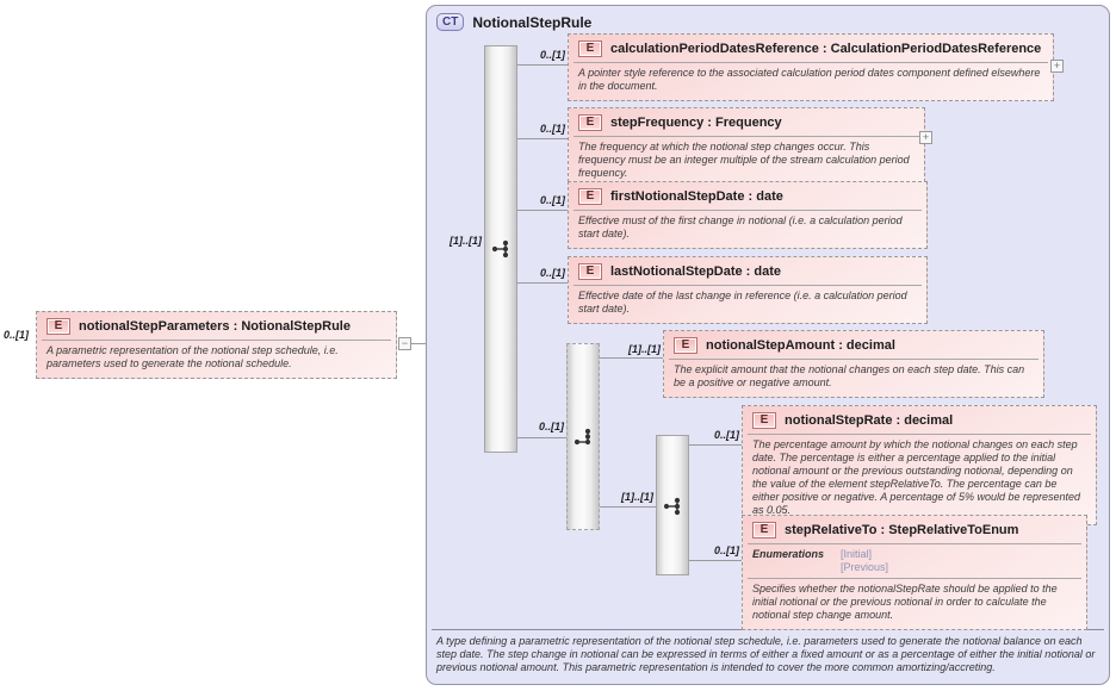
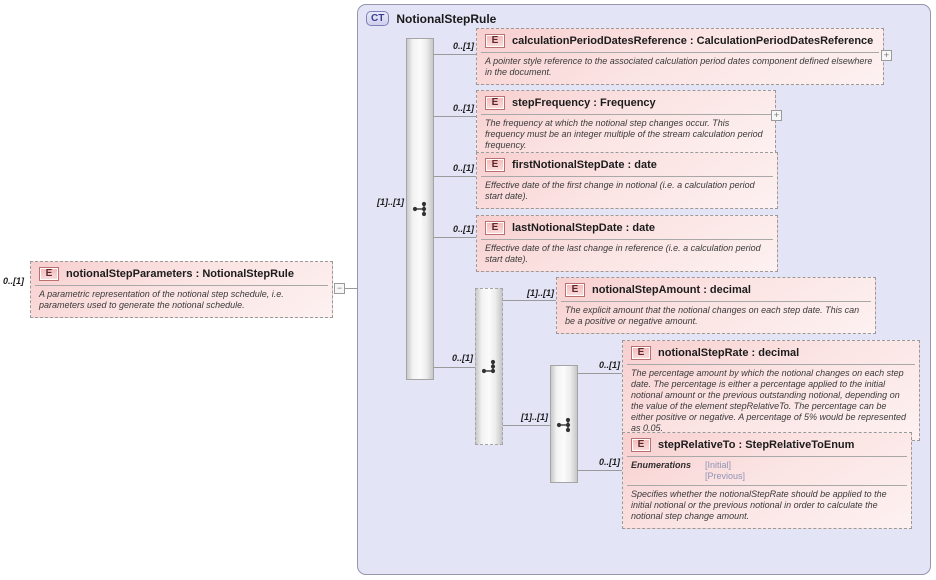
  0..[1]
  E
  notionalStepParameters : NotionalStepRule
  A parametric representation of the notional step schedule, i.e. parameters used to generate the notional schedule.
  −
  CT
  NotionalStepRule
- A type defining a parametric representation of the notional step schedule, i.e. parameters used to generate the notional balance on each step date. The step change in notional can be expressed in terms of either a fixed amount or as a percentage of either the initial notional or previous notional amount. This parametric representation is intended to cover the more common amortizing/accreting.
  [1]..[1]
  0..[1]
  E
  calculationPeriodDatesReference : CalculationPeriodDatesReference
  A pointer style reference to the associated calculation period dates component defined elsewhere in the document.
  +
  0..[1]
  E
  stepFrequency : Frequency
  The frequency at which the notional step changes occur. This frequency must be an integer multiple of the stream calculation period frequency.
  +
  0..[1]
  E
  firstNotionalStepDate : date
- Effective must of the first change in notional (i.e. a calculation period start date).
+ Effective date of the first change in notional (i.e. a calculation period start date).
  0..[1]
  E
  lastNotionalStepDate : date
  Effective date of the last change in reference (i.e. a calculation period start date).
  0..[1]
  [1]..[1]
  E
  notionalStepAmount : decimal
  The explicit amount that the notional changes on each step date. This can be a positive or negative amount.
  [1]..[1]
  0..[1]
  E
  notionalStepRate : decimal
  The percentage amount by which the notional changes on each step date. The percentage is either a percentage applied to the initial notional amount or the previous outstanding notional, depending on the value of the element stepRelativeTo. The percentage can be either positive or negative. A percentage of 5% would be represented as 0.05.
  0..[1]
  E
  stepRelativeTo : StepRelativeToEnum
  Enumerations
  [Initial]
  [Previous]
  Specifies whether the notionalStepRate should be applied to the initial notional or the previous notional in order to calculate the notional step change amount.
